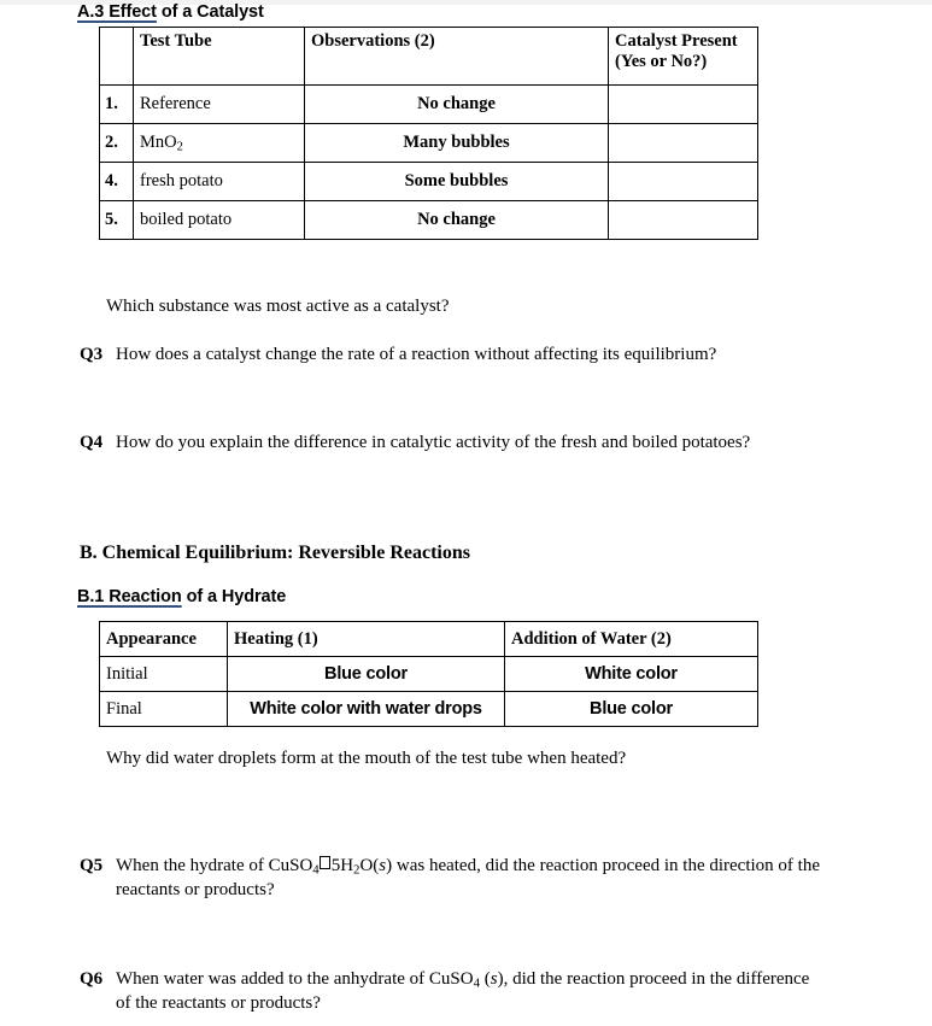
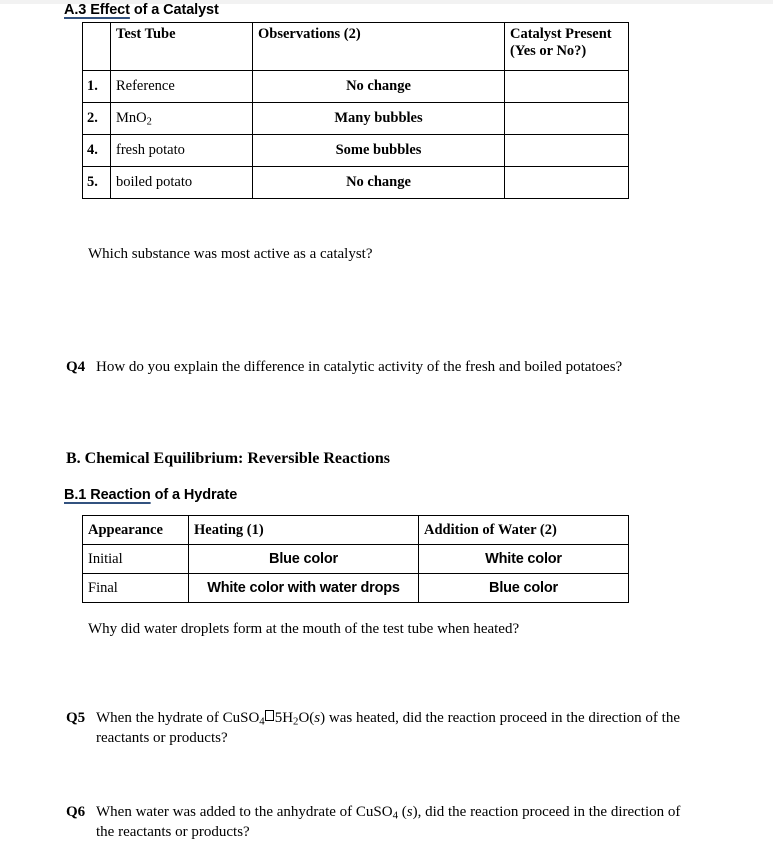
  A.3 Effect of a Catalyst
  	Test Tube	Observations (2)	Catalyst Present (Yes or No?)
  1.	Reference	No change
  2.	MnO2	Many bubbles
  4.	fresh potato	Some bubbles
  5.	boiled potato	No change
  Which substance was most active as a catalyst?
- Q3
- How does a catalyst change the rate of a reaction without affecting its equilibrium?
  Q4
  How do you explain the difference in catalytic activity of the fresh and boiled potatoes?
  B. Chemical Equilibrium: Reversible Reactions
  B.1 Reaction of a Hydrate
  Appearance	Heating (1)	Addition of Water (2)
  Initial	Blue color	White color
  Final	White color with water drops	Blue color
  Why did water droplets form at the mouth of the test tube when heated?
  Q5
  When the hydrate of CuSO4 5H2O(s) was heated, did the reaction proceed in the direction of the reactants or products?
  Q6
- When water was added to the anhydrate of CuSO4 (s), did the reaction proceed in the difference of the reactants or products?
+ When water was added to the anhydrate of CuSO4 (s), did the reaction proceed in the direction of the reactants or products?
